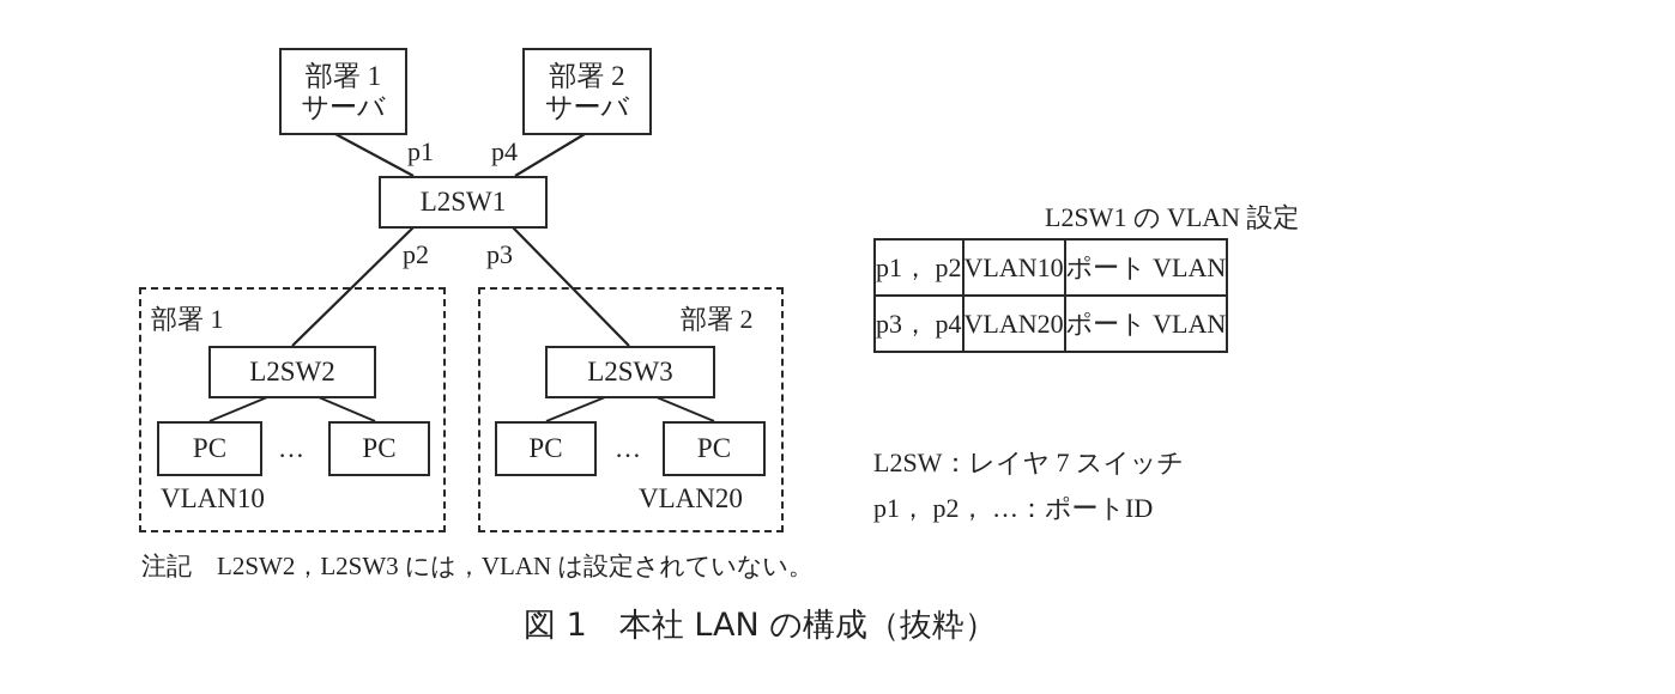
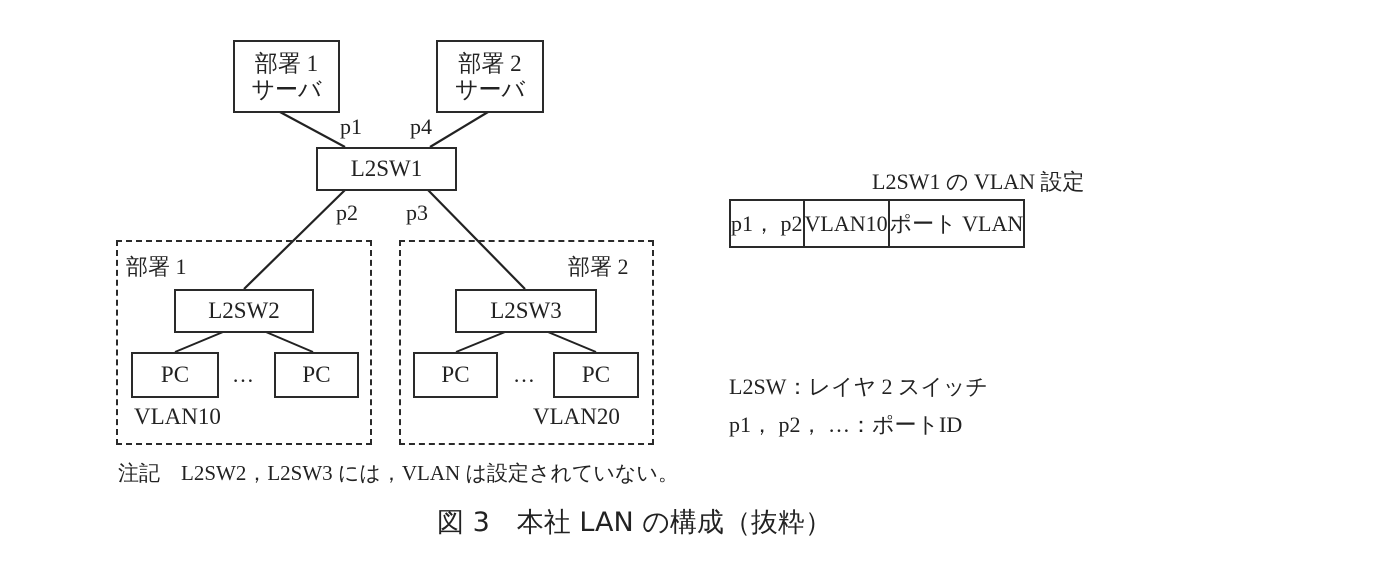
  部署 1
  サーバ
  部署 2
  サーバ
  p1
  p4
  L2SW1
  p2
  p3
  部署 1
  L2SW2
  PC
  …
  PC
  VLAN10
  部署 2
  L2SW3
  PC
  …
  PC
  VLAN20
  L2SW1 の VLAN 設定
  p1， p2	VLAN10	ポート VLAN
- p3， p4	VLAN20	ポート VLAN
- L2SW：レイヤ 7 スイッチ
+ L2SW：レイヤ 2 スイッチ
  p1， p2， …：ポートID
  注記 L2SW2，L2SW3 には，VLAN は設定されていない。
- 図 1 本社 LAN の構成（抜粋）
+ 図 3 本社 LAN の構成（抜粋）
